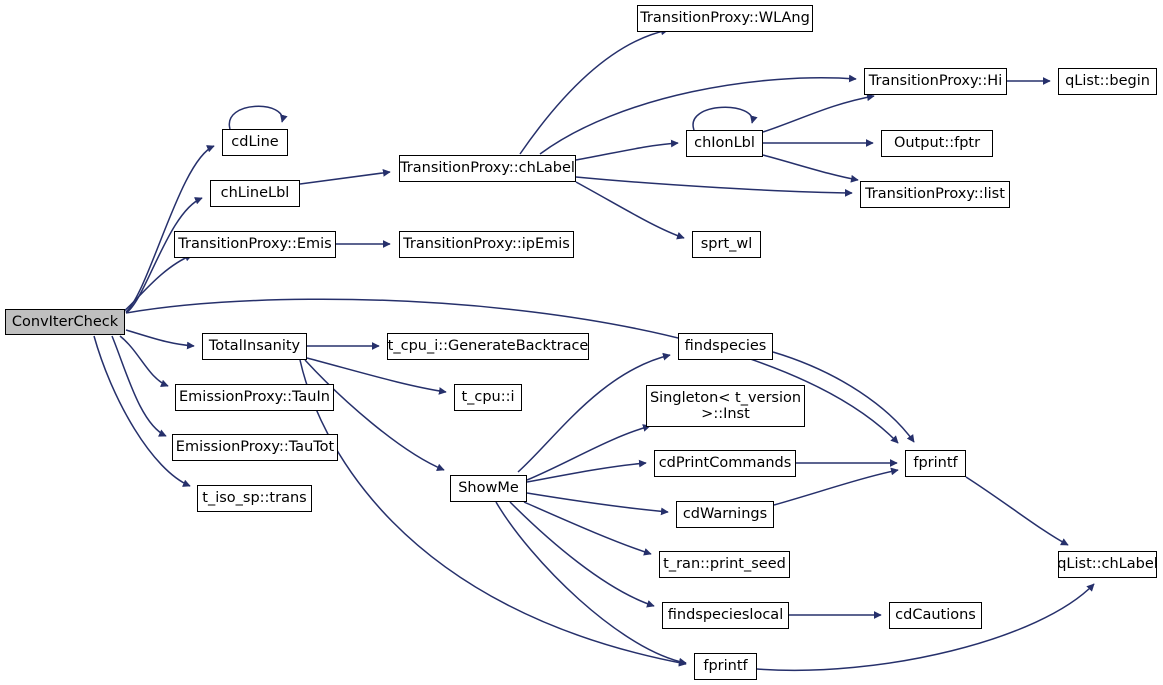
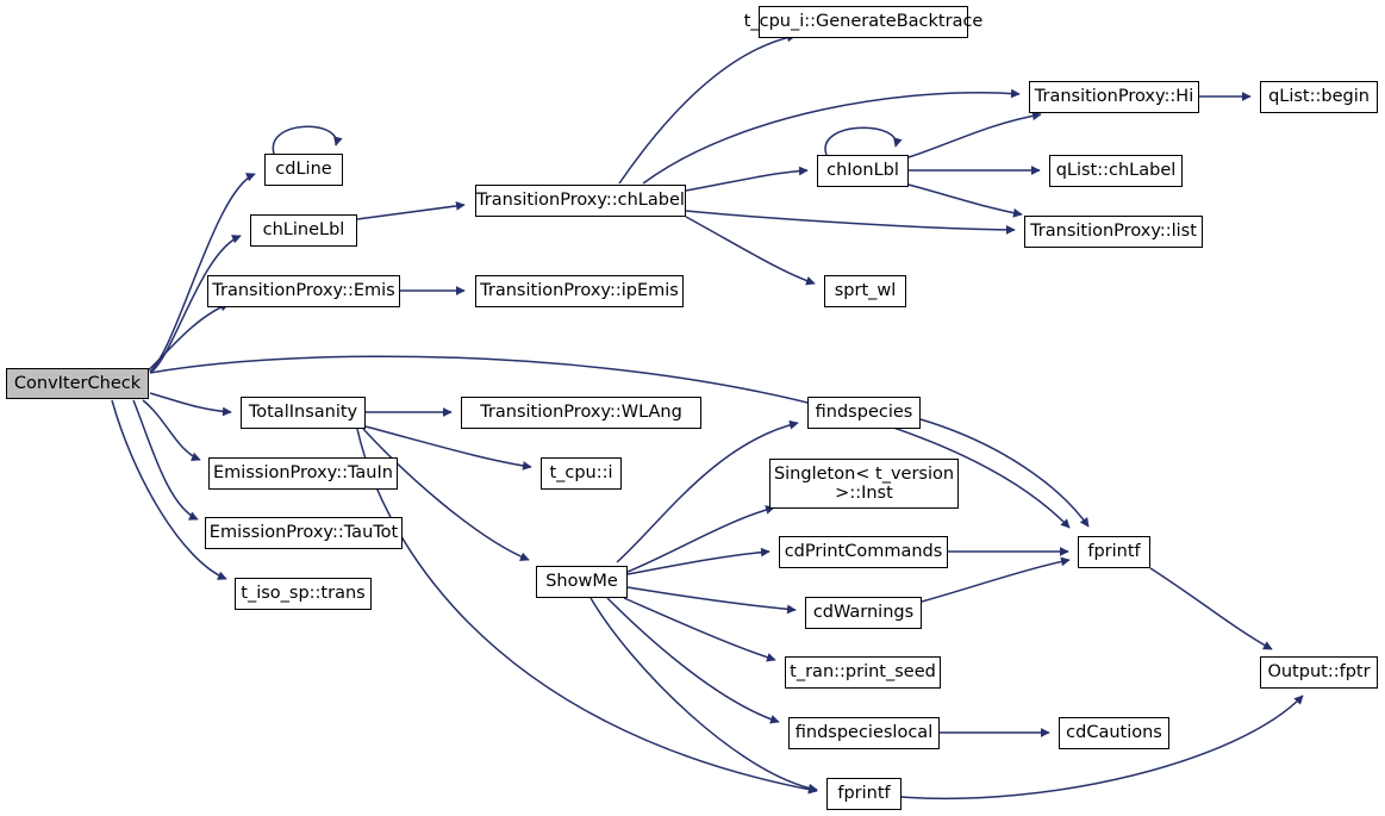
  ConvIterCheck
  cdLine
  chLineLbl
  TransitionProxy::Emis
  TransitionProxy::ipEmis
  TransitionProxy::chLabel
- TransitionProxy::WLAng
+ t_cpu_i::GenerateBacktrace
  TransitionProxy::Hi
  qList::begin
  chIonLbl
- Output::fptr
+ qList::chLabel
  TransitionProxy::list
  sprt_wl
  TotalInsanity
- t_cpu_i::GenerateBacktrace
+ TransitionProxy::WLAng
  t_cpu::i
  EmissionProxy::TauIn
  EmissionProxy::TauTot
  t_iso_sp::trans
  ShowMe
  findspecies
  Singleton< t_version
  >::Inst
  cdPrintCommands
  cdWarnings
  t_ran::print_seed
  findspecieslocal
  cdCautions
  fprintf
  fprintf
- qList::chLabel
+ Output::fptr
